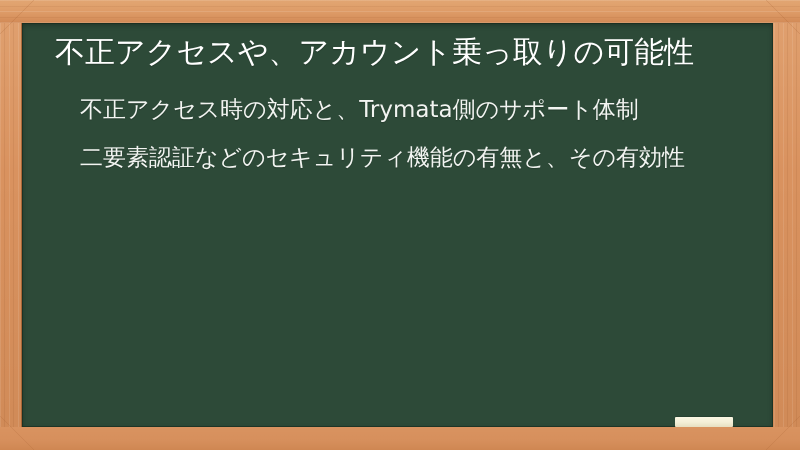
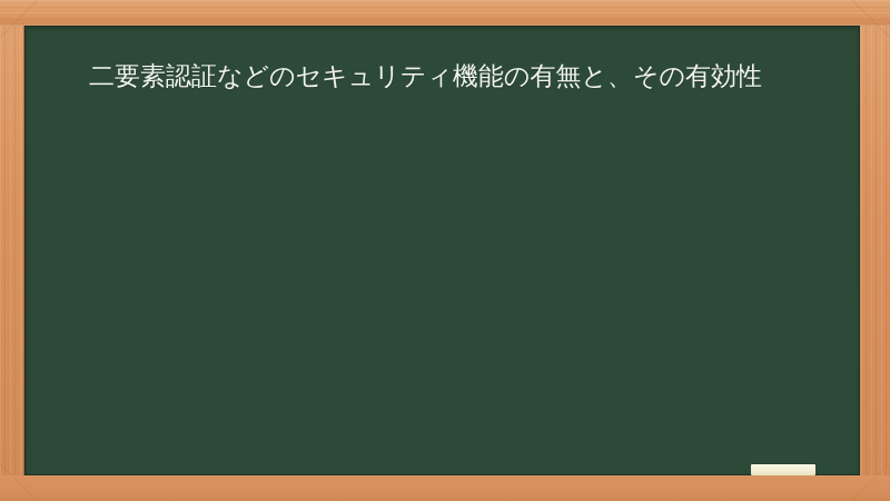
- 不正アクセスや、アカウント乗っ取りの可能性
- 不正アクセス時の対応と、Trymata側のサポート体制
  二要素認証などのセキュリティ機能の有無と、その有効性
